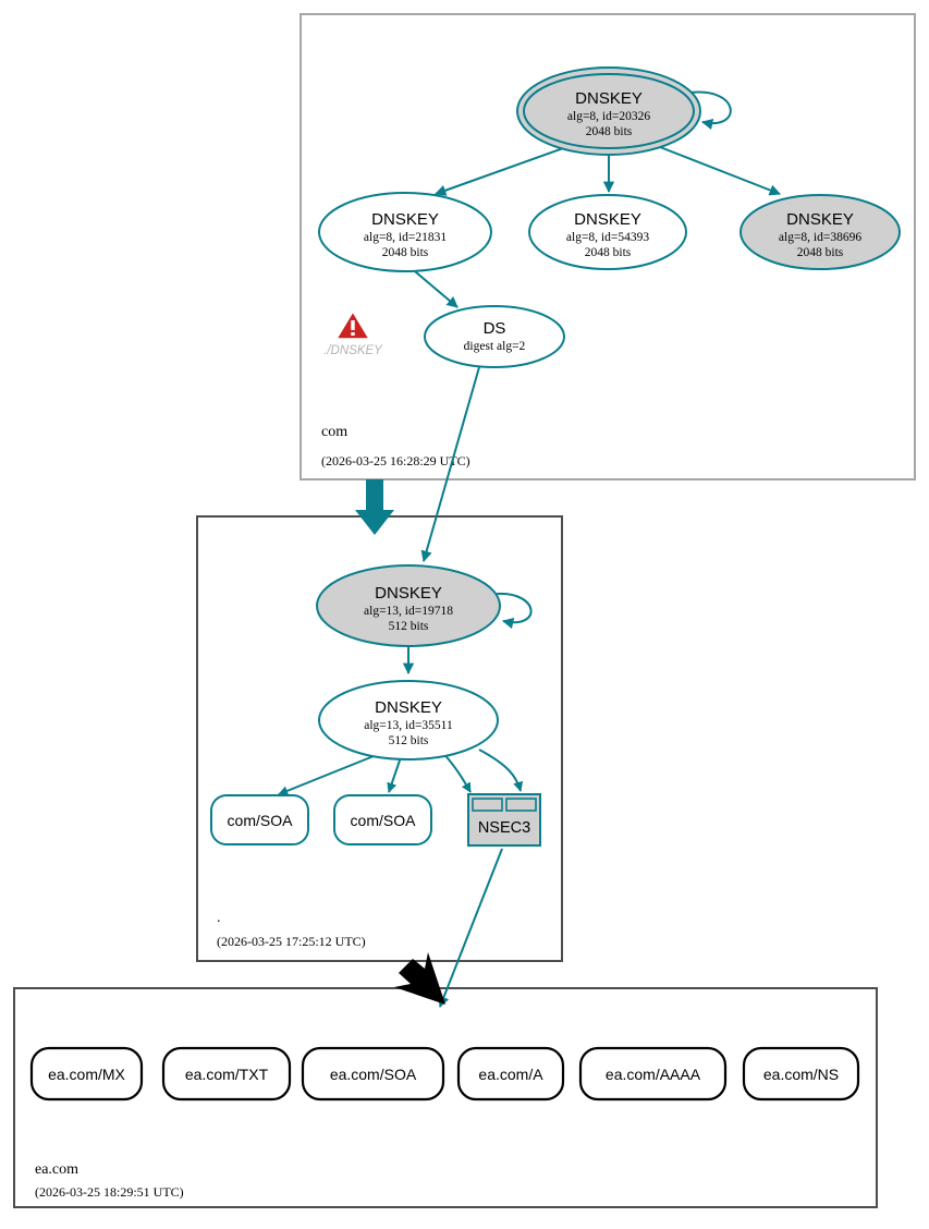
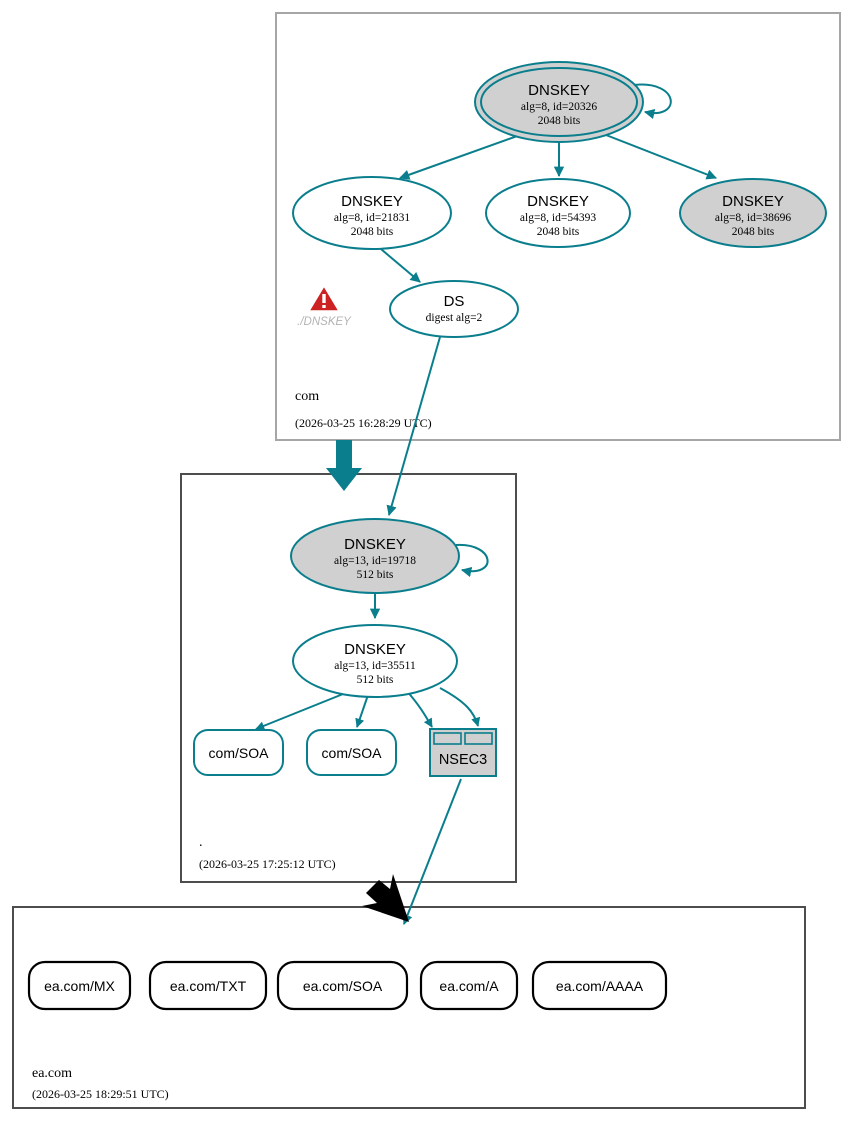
  com
  (2026-03-25 16:28:29 UC)
  DNSKEY
  alg=8, id=20326
  2048 bits
  DNSKEY
  alg=8, id=21831
  2048 bits
  DNSKEY
  alg=8, id=54393
  2048 bits
  DNSKEY
  alg=8, id=38696
  2048 bits
  DS
  digest alg=2
  ./DNSKEY
  .
  (2026-03-25 17:25:12 UTC)
  DNSKEY
  alg=13, id=19718
  512 bits
  DNSKEY
  alg=13, id=35511
  512 bits
  com/SOA
  com/SOA
  NSEC3
  ea.com
  (2026-03-25 18:29:51 UTC)
  ea.com/MX
  ea.com/TXT
  ea.com/SOA
  ea.com/A
  ea.com/AAAA
- ea.com/NS
